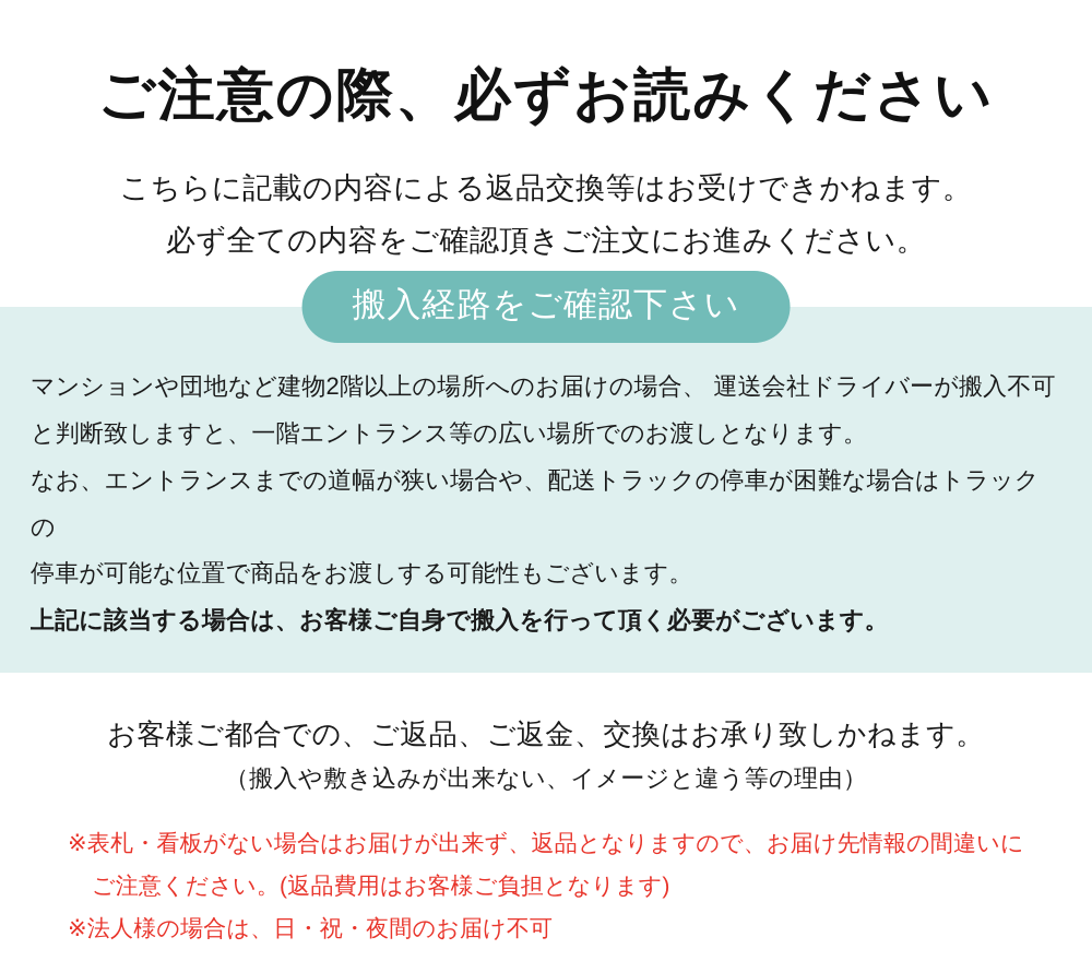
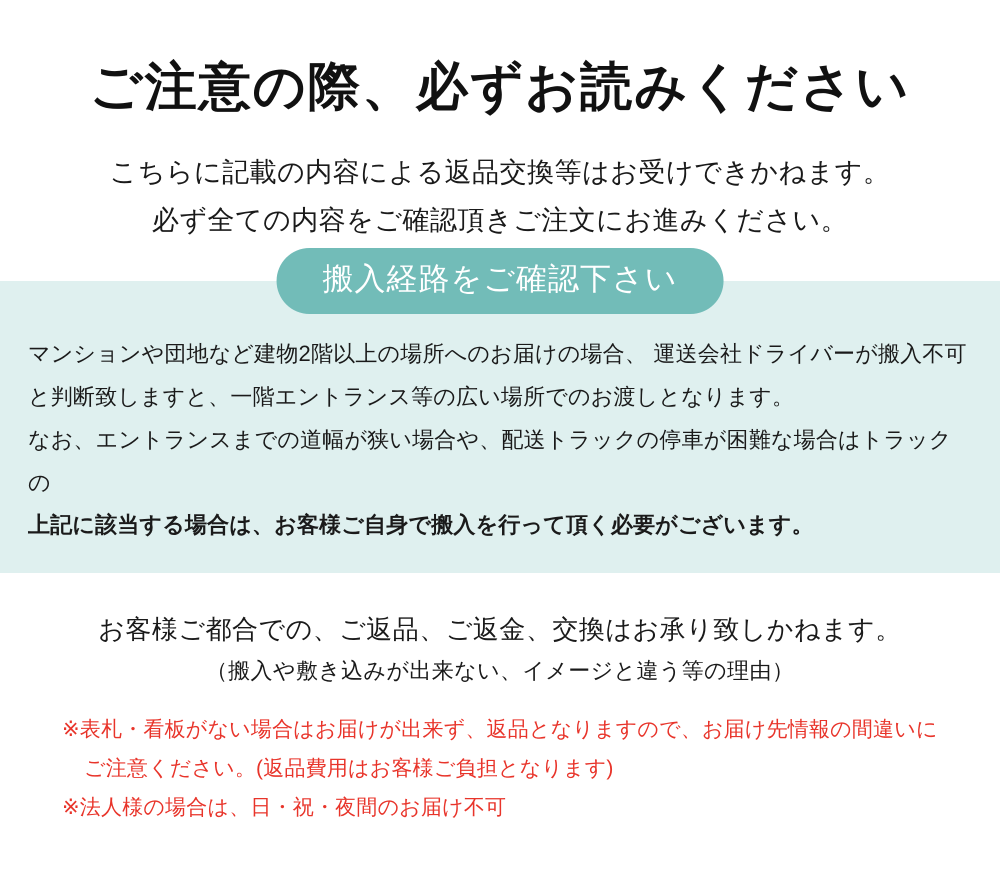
  ご注意の際、必ずお読みください
  こちらに記載の内容による返品交換等はお受けできかねます。
  必ず全ての内容をご確認頂きご注文にお進みください。
  搬入経路をご確認下さい
  マンションや団地など建物2階以上の場所へのお届けの場合、 運送会社ドライバーが搬入不可
  と判断致しますと、一階エントランス等の広い場所でのお渡しとなります。
  なお、エントランスまでの道幅が狭い場合や、配送トラックの停車が困難な場合はトラックの
- 停車が可能な位置で商品をお渡しする可能性もございます。
  上記に該当する場合は、お客様ご自身で搬入を行って頂く必要がございます。
  お客様ご都合での、ご返品、ご返金、交換はお承り致しかねます。
  （搬入や敷き込みが出来ない、イメージと違う等の理由）
  ※表札・看板がない場合はお届けが出来ず、返品となりますので、お届け先情報の間違いに
  ご注意ください。(返品費用はお客様ご負担となります)
  ※法人様の場合は、日・祝・夜間のお届け不可
